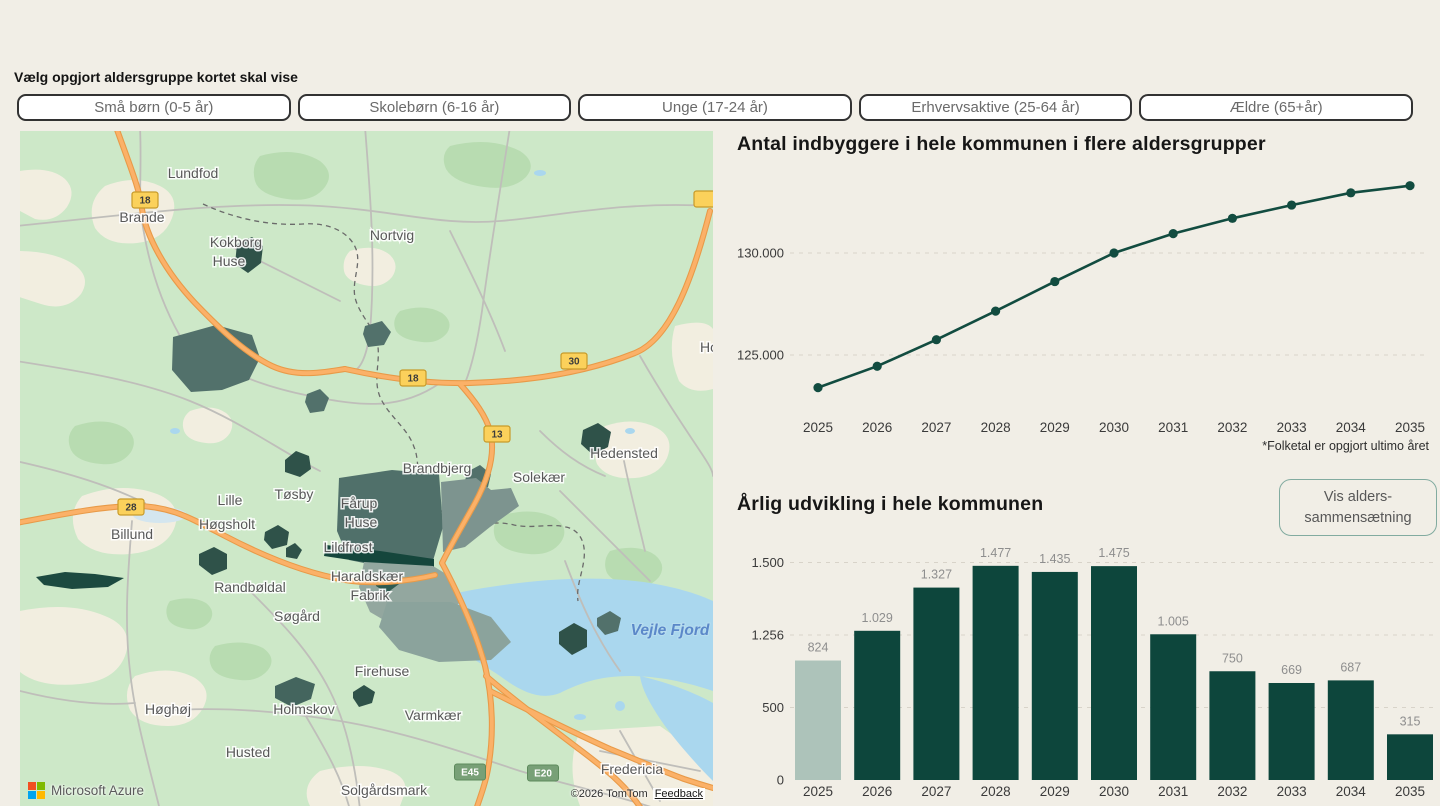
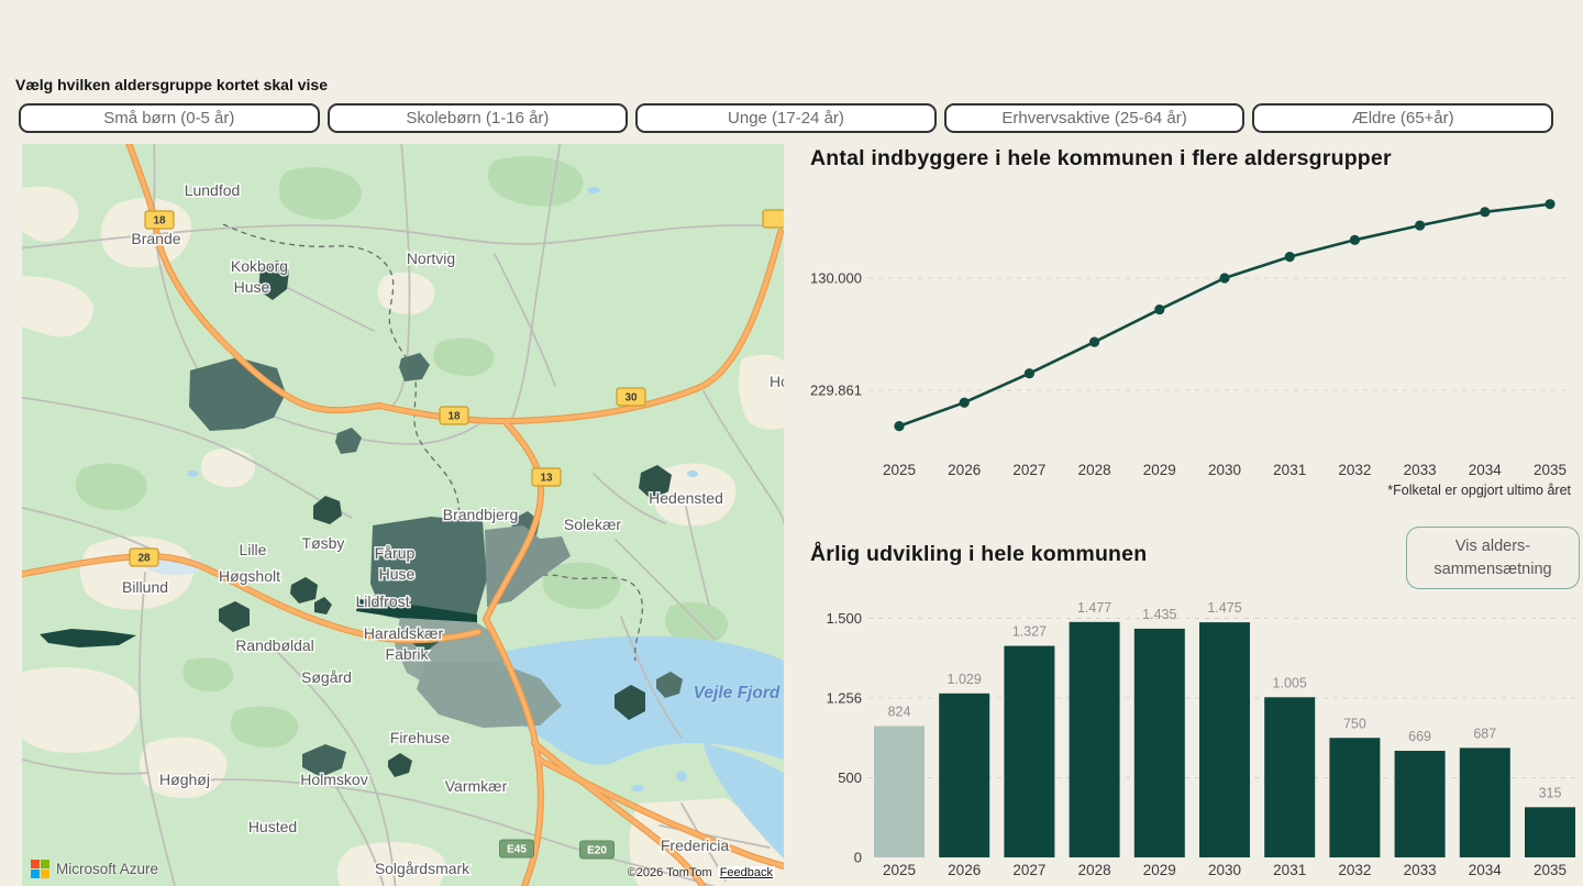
- Vælg opgjort aldersgruppe kortet skal vise
+ Vælg hvilken aldersgruppe kortet skal vise
  Små børn (0-5 år)
- Skolebørn (6-16 år)
+ Skolebørn (1-16 år)
  Unge (17-24 år)
  Erhvervsaktive (25-64 år)
  Ældre (65+år)
  18
  18
  13
  30
  28
  E45
  E20
  Lundfod
  Brande
  Kokborg
  Huse
  Nortvig
  Brandbjerg
  Solekær
  Hedensted
  Tøsby
  Fårup
  Huse
  Lille
  Høgsholt
  Lildfrost
  Billund
  Randbøldal
  Haraldskær
  Fabrik
  Søgård
  Firehuse
  Høghøj
  Holmskov
  Varmkær
  Husted
  Solgårdsmark
  Fredericia
  Vejle Fjord
  Microsoft Azure
  ©2026 TomTom Feedback
  Antal indbyggere i hele kommunen i flere aldersgrupper
- 125.000
+ 229.861
  130.000
  2025
  2026
  2027
  2028
  2029
  2030
  2031
  2032
  2033
  2034
  2035
  *Folketal er opgjort ultimo året
  Årlig udvikling i hele kommunen
  Vis alders-
  sammensætning
  0
  500
  1.256
  1.500
  824
  2025
  1.029
  2026
  1.327
  2027
  1.477
  2028
  1.435
  2029
  1.475
  2030
  1.005
  2031
  750
  2032
  669
  2033
  687
  2034
  315
  2035
